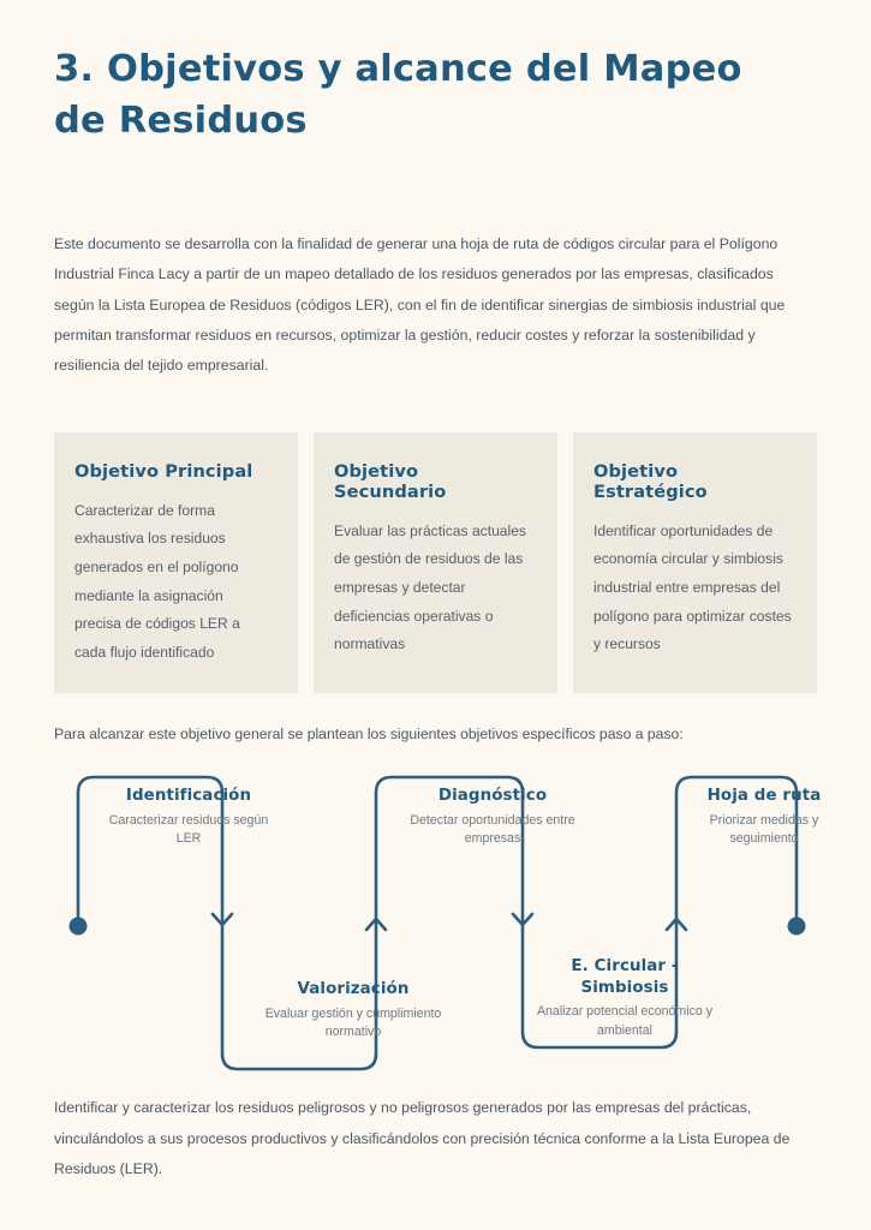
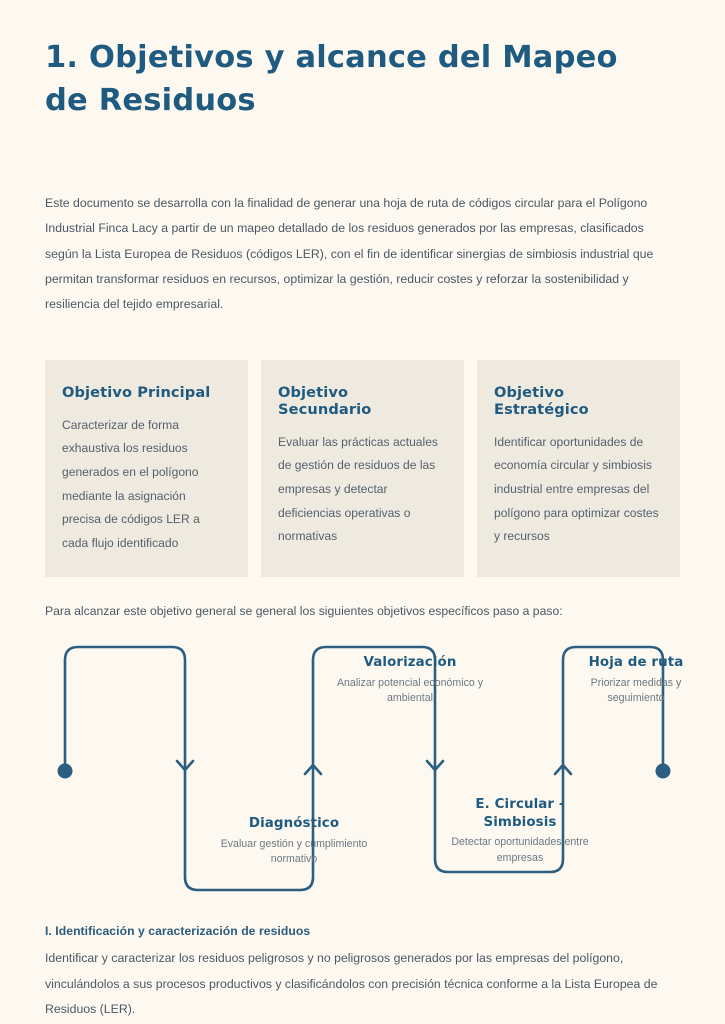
- 3. Objetivos y alcance del Mapeo de Residuos
+ 1. Objetivos y alcance del Mapeo de Residuos
  Este documento se desarrolla con la finalidad de generar una hoja de ruta de códigos circular para el Polígono Industrial Finca Lacy a partir de un mapeo detallado de los residuos generados por las empresas, clasificados según la Lista Europea de Residuos (códigos LER), con el fin de identificar sinergias de simbiosis industrial que permitan transformar residuos en recursos, optimizar la gestión, reducir costes y reforzar la sostenibilidad y resiliencia del tejido empresarial.
  Objetivo Principal
  Caracterizar de forma exhaustiva los residuos generados en el polígono mediante la asignación precisa de códigos LER a cada flujo identificado
  Objetivo Secundario
  Evaluar las prácticas actuales de gestión de residuos de las empresas y detectar deficiencias operativas o normativas
  Objetivo Estratégico
  Identificar oportunidades de economía circular y simbiosis industrial entre empresas del polígono para optimizar costes y recursos
- Para alcanzar este objetivo general se plantean los siguientes objetivos específicos paso a paso:
+ Para alcanzar este objetivo general se general los siguientes objetivos específicos paso a paso:
- Identificación
- Caracterizar residuos según LER
- Valorización
+ Diagnóstico
  Evaluar gestión y cumplimiento normativo
- Diagnóstico
+ Valorización
- Detectar oportunidades entre empresas
+ Analizar potencial económico y ambiental
  E. Circular - Simbiosis
- Analizar potencial económico y ambiental
+ Detectar oportunidades entre empresas
  Hoja de ruta
  Priorizar medidas y seguimiento
+ I. Identificación y caracterización de residuos
- Identificar y caracterizar los residuos peligrosos y no peligrosos generados por las empresas del prácticas, vinculándolos a sus procesos productivos y clasificándolos con precisión técnica conforme a la Lista Europea de Residuos (LER).
+ Identificar y caracterizar los residuos peligrosos y no peligrosos generados por las empresas del polígono, vinculándolos a sus procesos productivos y clasificándolos con precisión técnica conforme a la Lista Europea de Residuos (LER).
